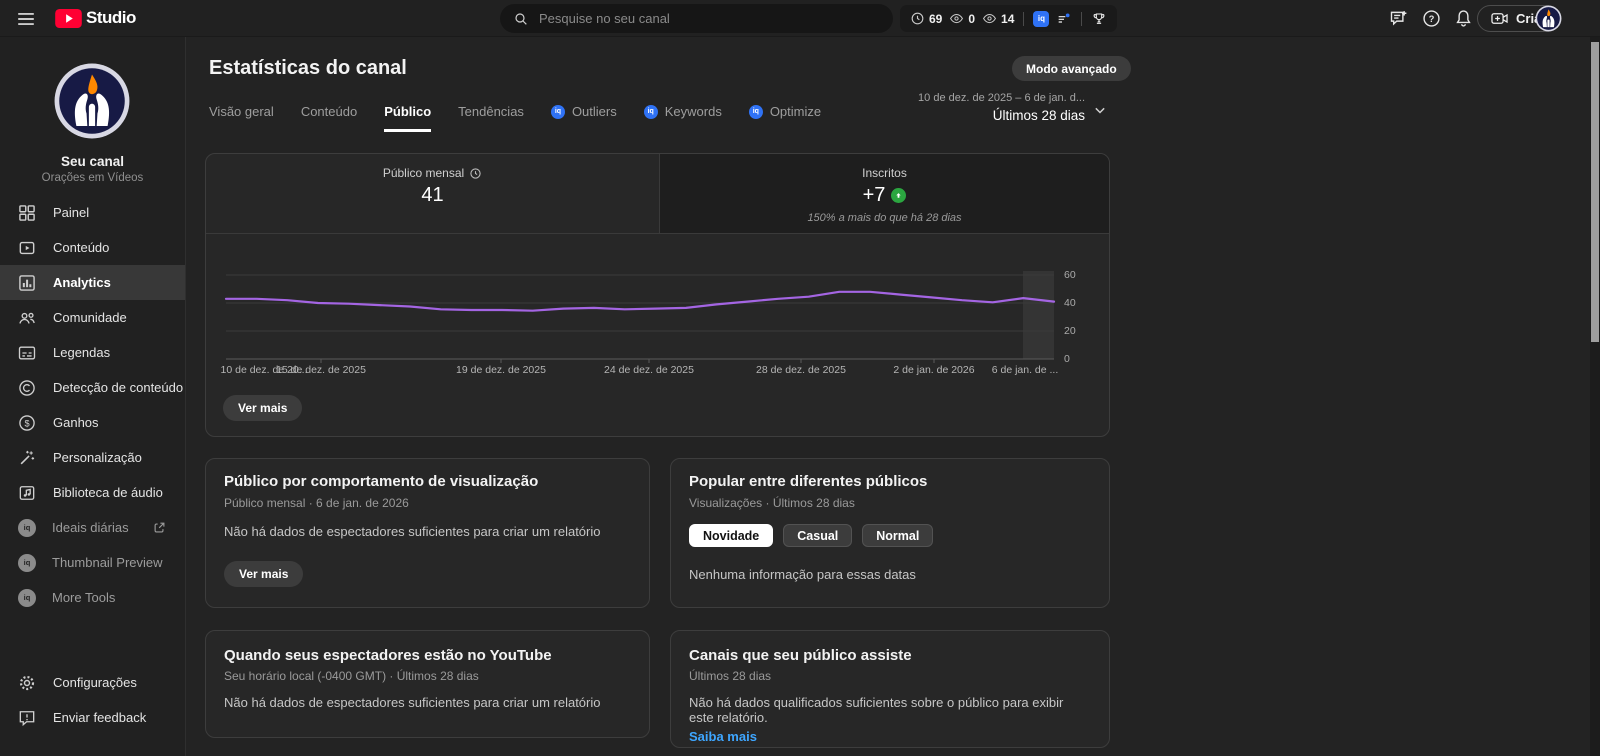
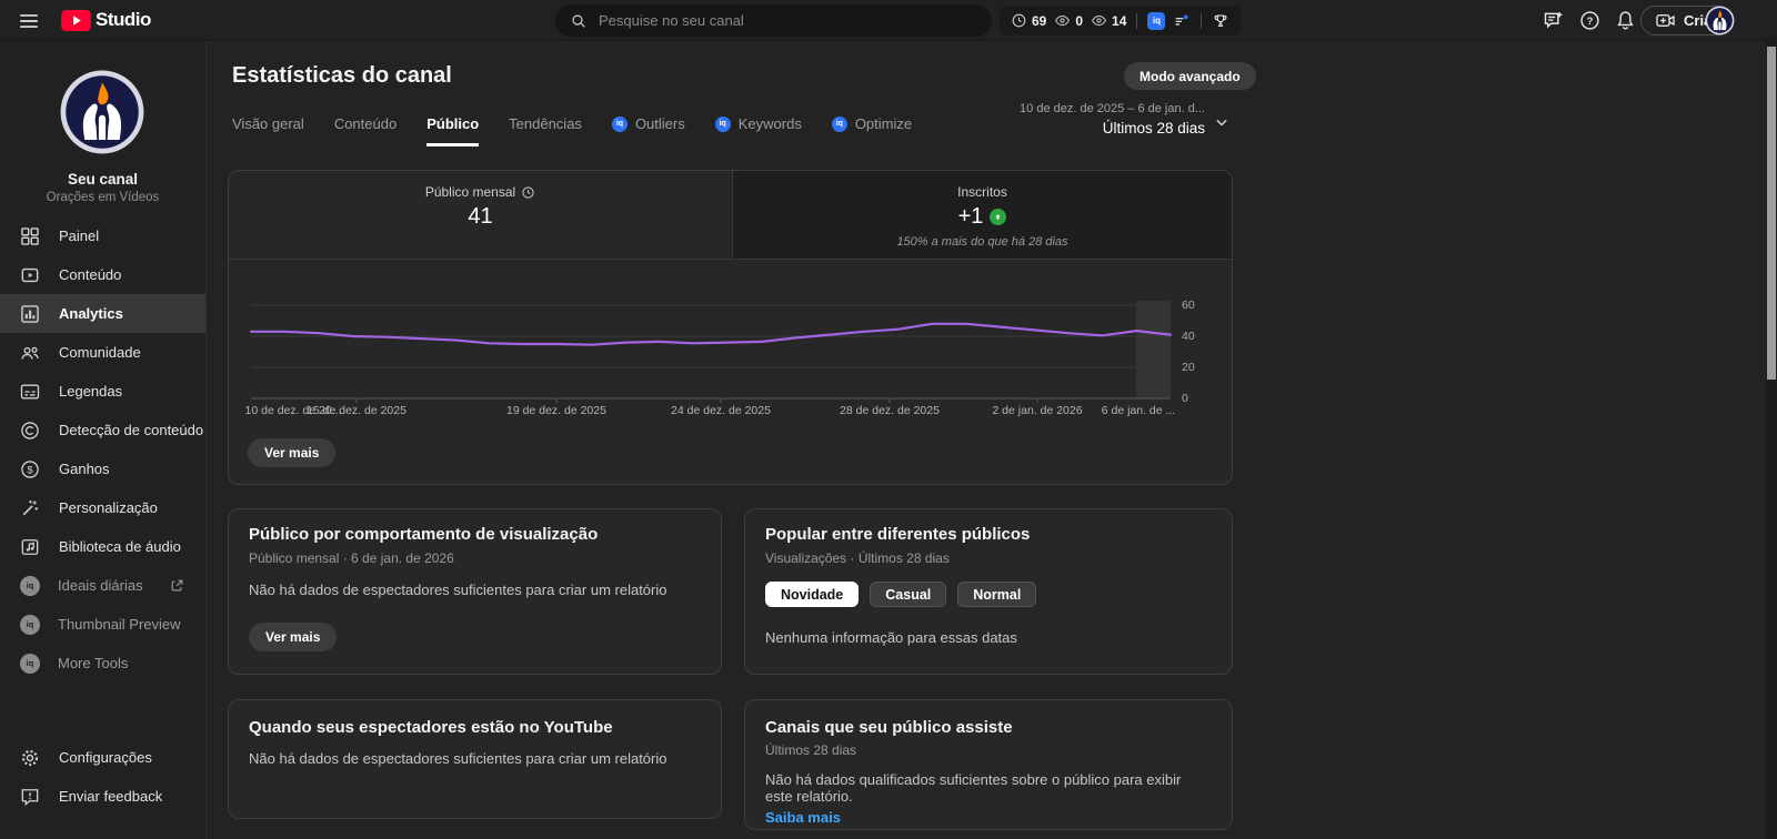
  Studio
  Pesquise no seu canal
  69
  0
  14
  iq
  ?
  Seu canal
  Orações em Vídeos
  Painel
  Conteúdo
  Analytics
  Comunidade
  Legendas
  Detecção de conteúdo
  $
  Ganhos
  Personalização
  Biblioteca de áudio
  iq
  Ideais diárias
  iq
  Thumbnail Preview
  iq
  More Tools
  Configurações
  Enviar feedback
  Estatísticas do canal
  Modo avançado
  Visão geral
  Conteúdo
  Público
  Tendências
  Outliers
  Keywords
  Optimize
  10 de dez. de 2025 – 6 de jan. d...
  Últimos 28 dias
  Público mensal
  41
  Inscritos
- +7
+ +1
  150% a mais do que há 28 dias
  60
  40
  20
  0
  10 de dez. de 20...
  15 de dez. de 2025
  19 de dez. de 2025
  24 de dez. de 2025
  28 de dez. de 2025
  2 de jan. de 2026
  6 de jan. de ...
  Ver mais
  Público por comportamento de visualização
  Público mensal · 6 de jan. de 2026
  Não há dados de espectadores suficientes para criar um relatório
  Ver mais
  Popular entre diferentes públicos
  Visualizações · Últimos 28 dias
  Novidade
  Casual
  Normal
  Nenhuma informação para essas datas
  Quando seus espectadores estão no YouTube
- Seu horário local (-0400 GMT) · Últimos 28 dias
  Não há dados de espectadores suficientes para criar um relatório
  Canais que seu público assiste
  Últimos 28 dias
  Não há dados qualificados suficientes sobre o público para exibir este relatório.
  Saiba mais
